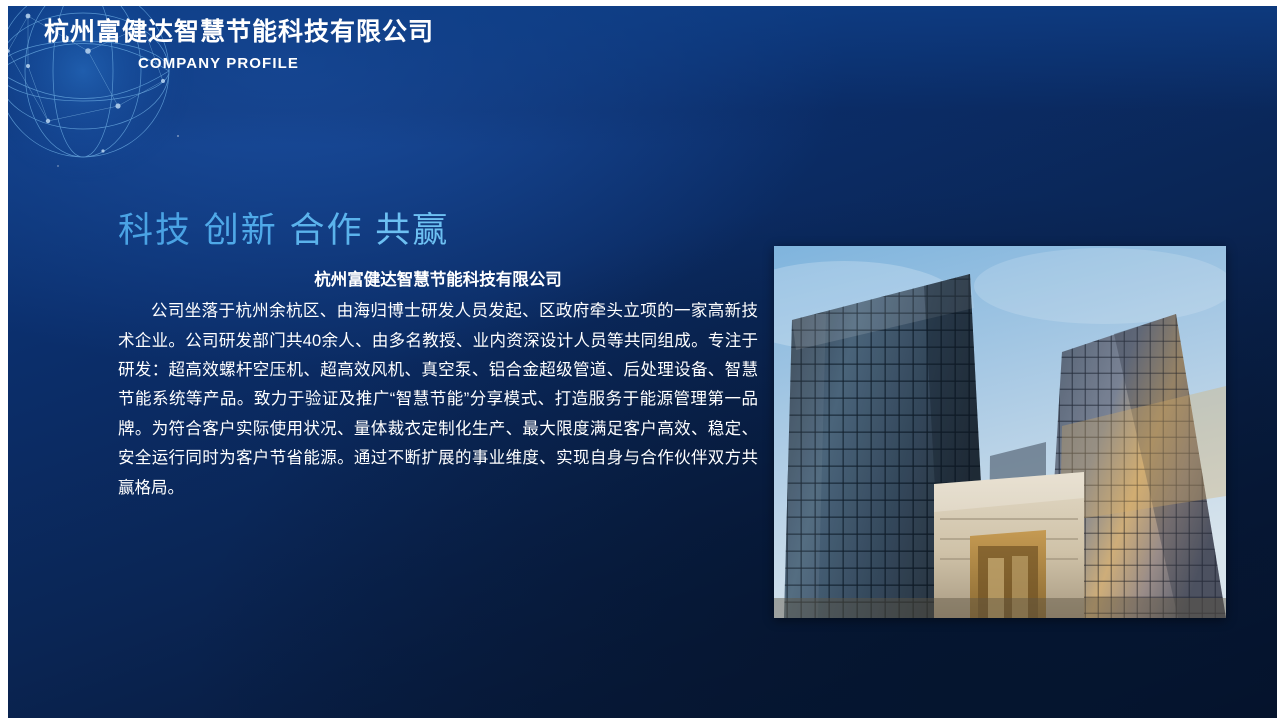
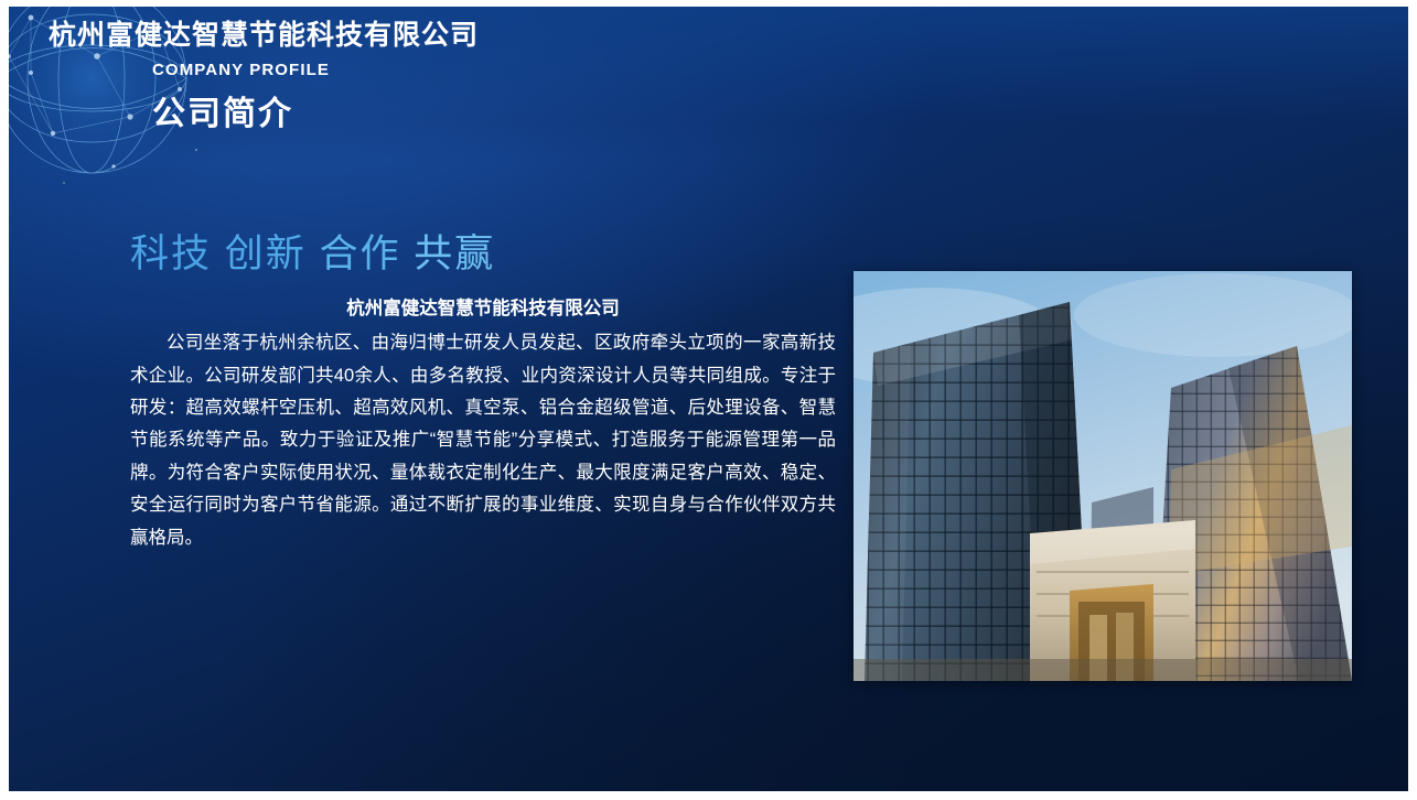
  杭州富健达智慧节能科技有限公司
  COMPANY PROFILE
+ 公司简介
  科技 创新 合作 共赢
  杭州富健达智慧节能科技有限公司
  公司坐落于杭州余杭区、由海归博士研发人员发起、区政府牵头立项的一家高新技术企业。公司研发部门共40余人、由多名教授、业内资深设计人员等共同组成。专注于研发：超高效螺杆空压机、超高效风机、真空泵、铝合金超级管道、后处理设备、智慧节能系统等产品。致力于验证及推广“智慧节能”分享模式、打造服务于能源管理第一品牌。为符合客户实际使用状况、量体裁衣定制化生产、最大限度满足客户高效、稳定、安全运行同时为客户节省能源。通过不断扩展的事业维度、实现自身与合作伙伴双方共赢格局。
